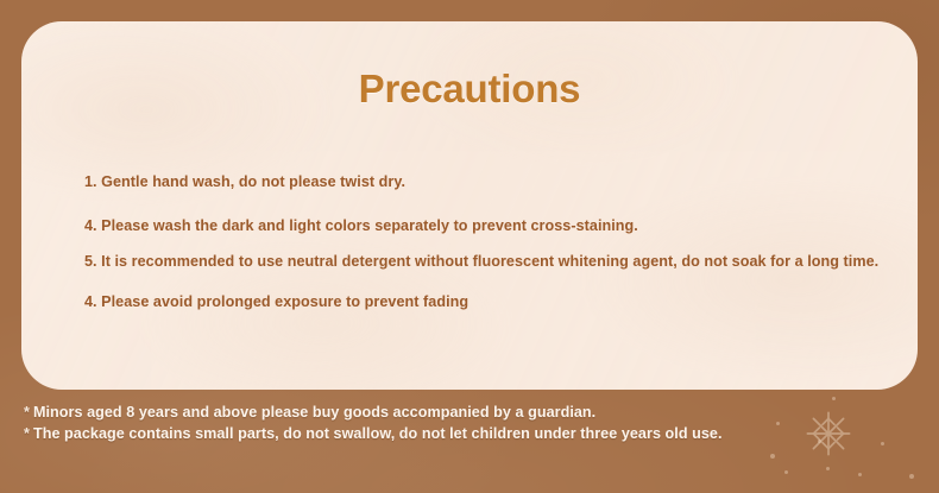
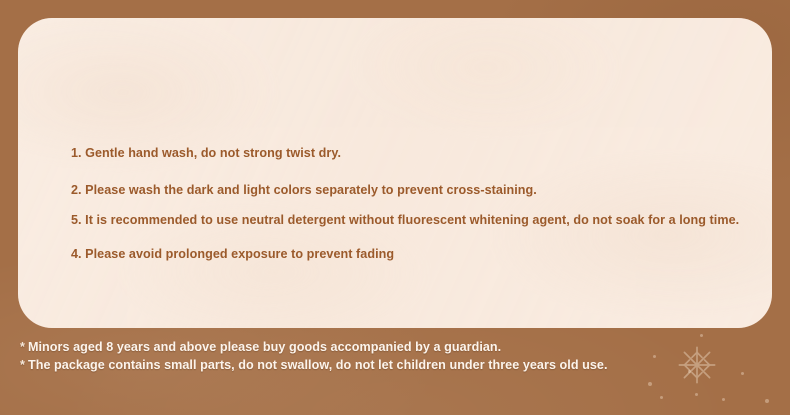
- Precautions
- 1. Gentle hand wash, do not please twist dry.
+ 1. Gentle hand wash, do not strong twist dry.
- 4. Please wash the dark and light colors separately to prevent cross-staining.
+ 2. Please wash the dark and light colors separately to prevent cross-staining.
  5. It is recommended to use neutral detergent without fluorescent whitening agent, do not soak for a long time.
  4. Please avoid prolonged exposure to prevent fading
  * Minors aged 8 years and above please buy goods accompanied by a guardian.
  * The package contains small parts, do not swallow, do not let children under three years old use.
